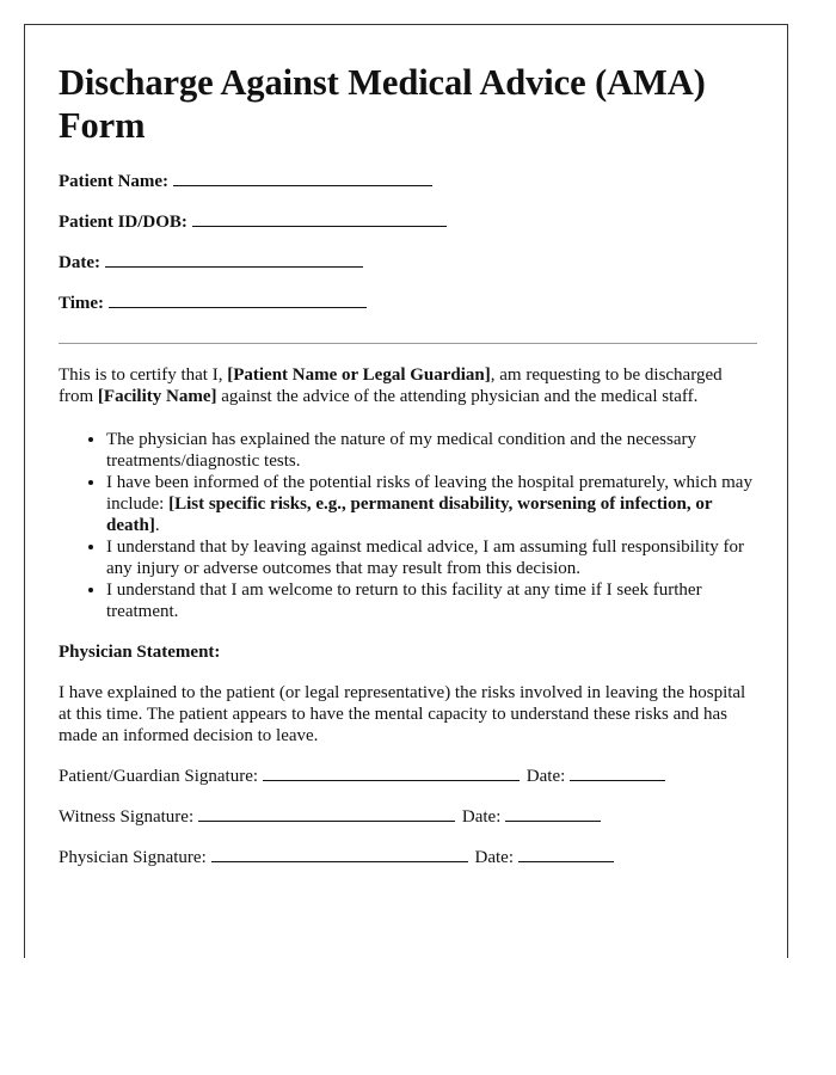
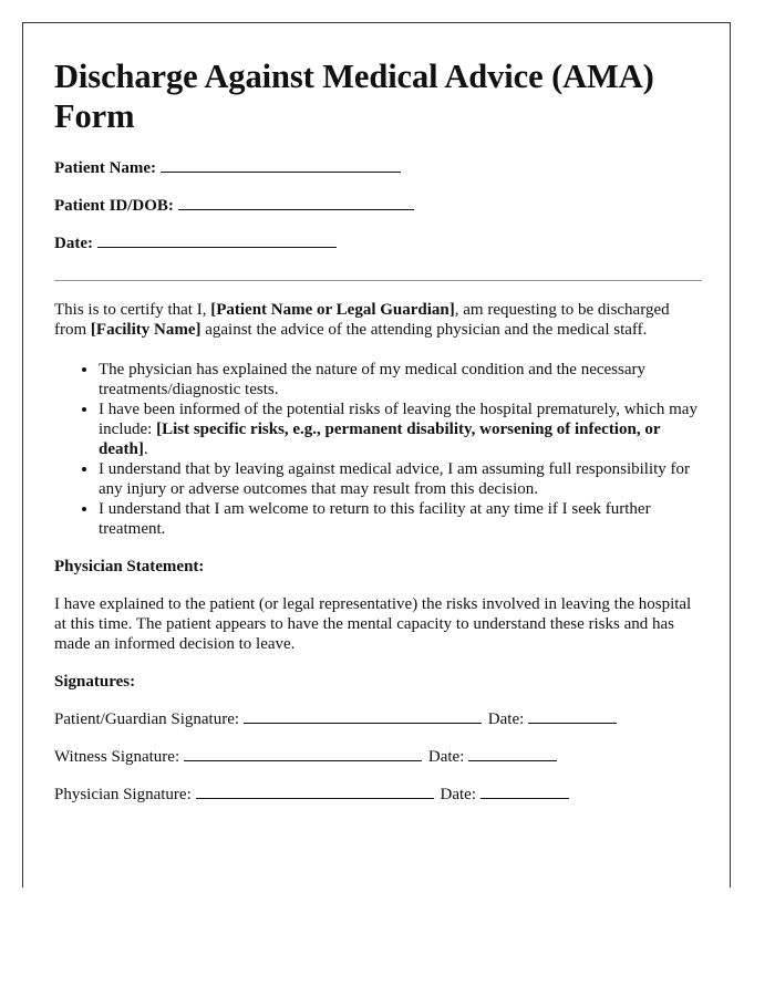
  Discharge Against Medical Advice (AMA) Form
  Patient Name:
  Patient ID/DOB:
  Date:
- Time:
  This is to certify that I, [Patient Name or Legal Guardian], am requesting to be discharged from [Facility Name] against the advice of the attending physician and the medical staff.
  The physician has explained the nature of my medical condition and the necessary treatments/diagnostic tests.
  I have been informed of the potential risks of leaving the hospital prematurely, which may include: [List specific risks, e.g., permanent disability, worsening of infection, or death].
  I understand that by leaving against medical advice, I am assuming full responsibility for any injury or adverse outcomes that may result from this decision.
  I understand that I am welcome to return to this facility at any time if I seek further treatment.
  Physician Statement:
  I have explained to the patient (or legal representative) the risks involved in leaving the hospital at this time. The patient appears to have the mental capacity to understand these risks and has made an informed decision to leave.
+ Signatures:
  Patient/Guardian Signature: Date:
  Witness Signature: Date:
  Physician Signature: Date:
